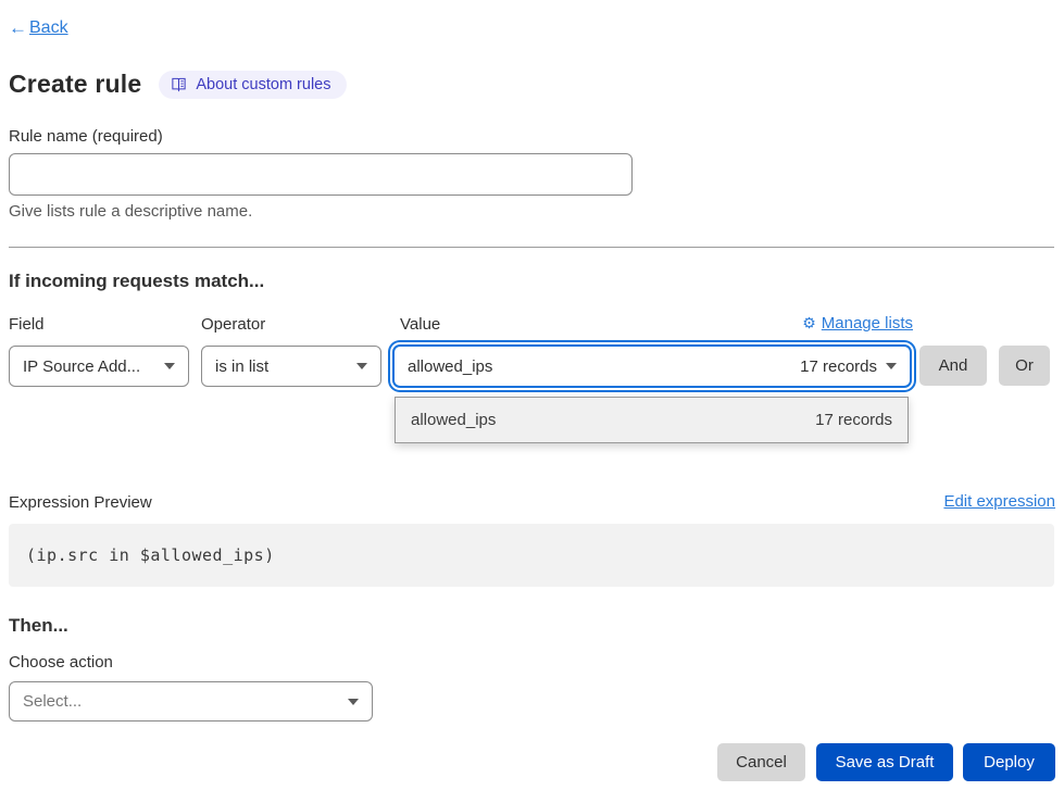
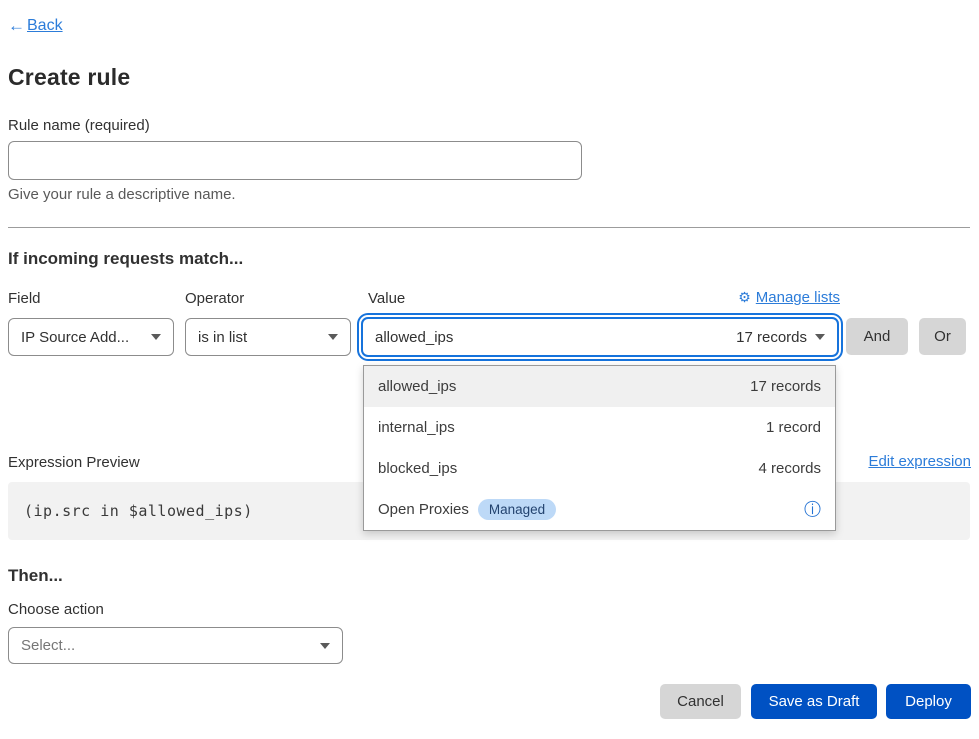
  ←
  Back
  Create rule
- About custom rules
  Rule name (required)
- Give lists rule a descriptive name.
+ Give your rule a descriptive name.
  If incoming requests match...
  Field
  Operator
  Value
  ⚙
  Manage lists
  IP Source Add...
  is in list
  allowed_ips
  17 records
  And
  Or
  allowed_ips
  17 records
+ internal_ips
+ 1 record
+ blocked_ips
+ 4 records
+ Open Proxies
+ Managed
+ ⓘ
  Expression Preview
  Edit expression
  (ip.src in $allowed_ips)
  Then...
  Choose action
  Select...
  Cancel
  Save as Draft
  Deploy
